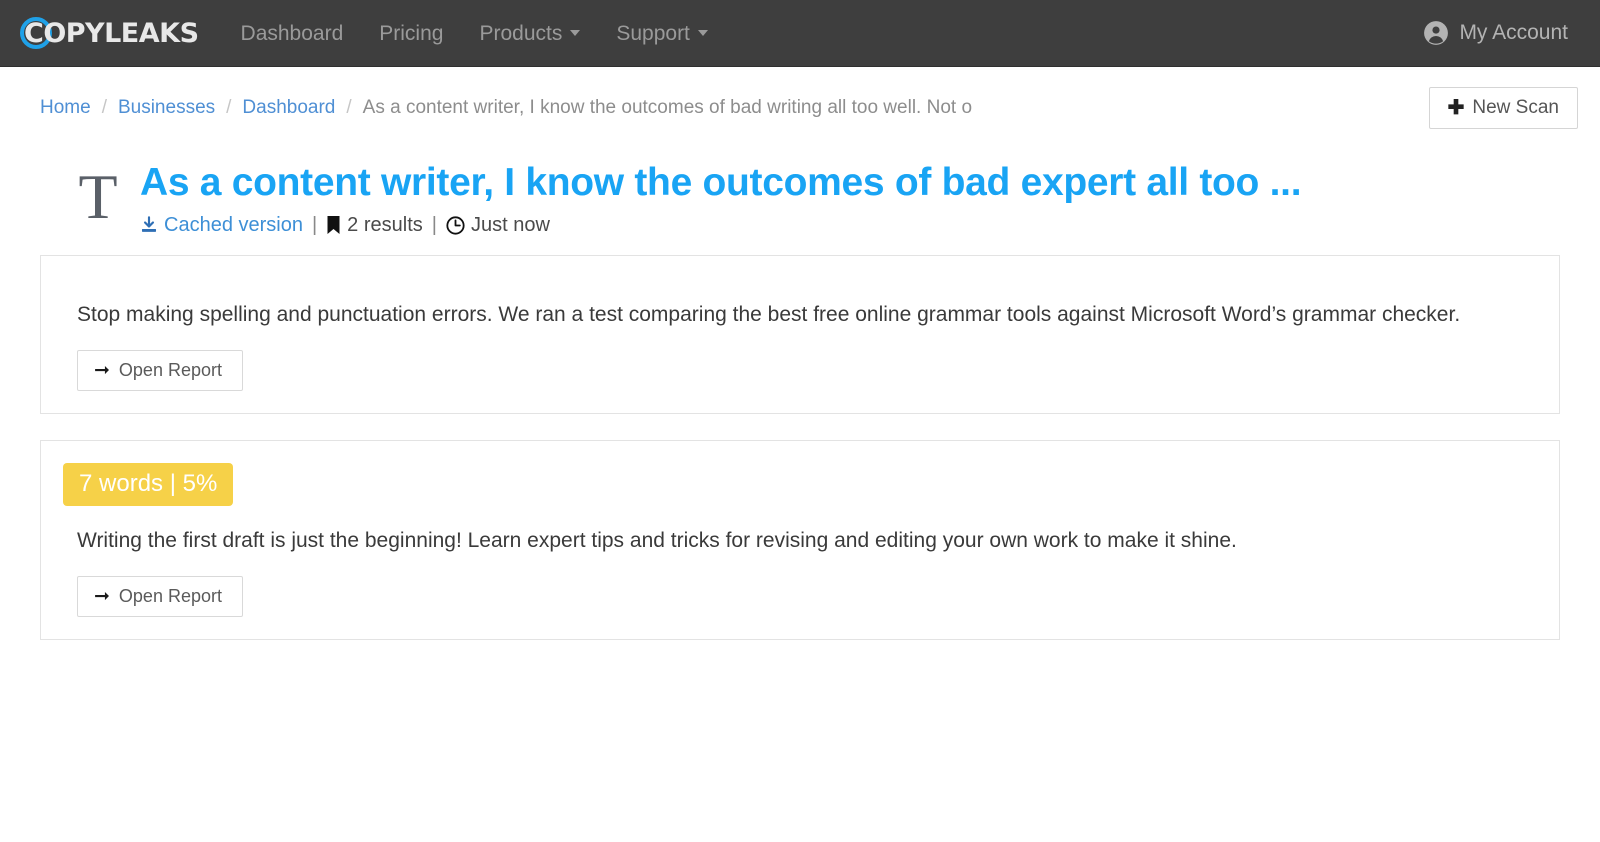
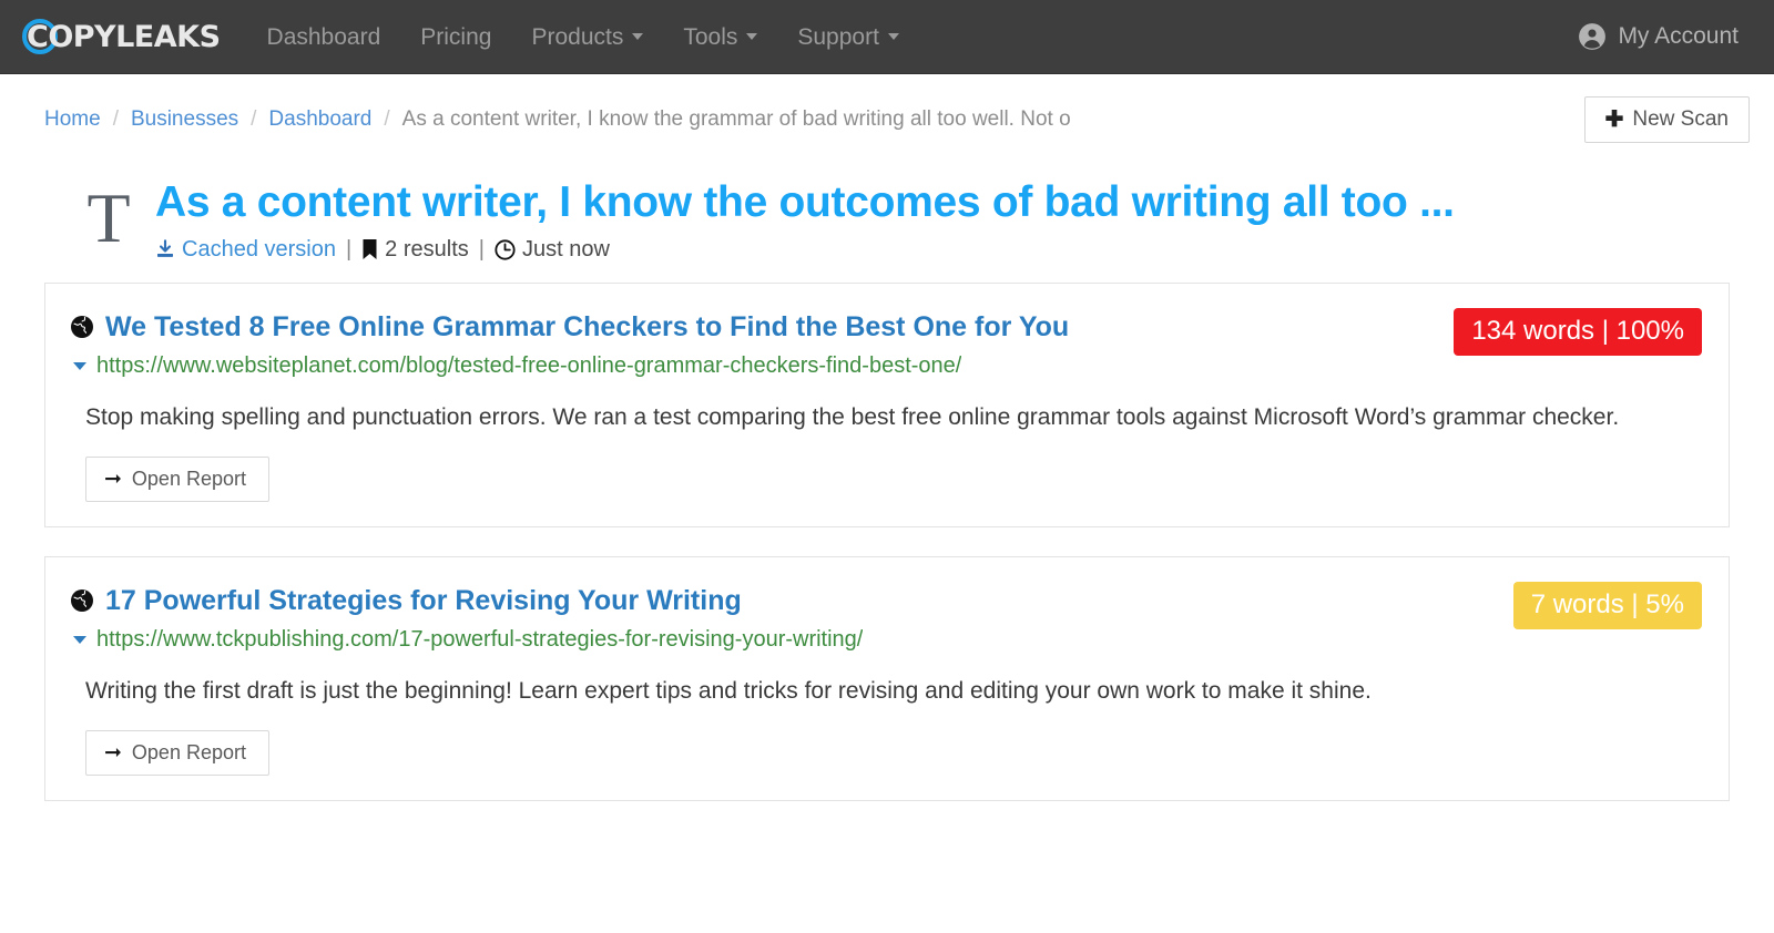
  COPYLEAKS
  Dashboard
  Pricing
  Products
+ Tools
  Support
  My Account
  Home
  /
  Businesses
  /
  Dashboard
  /
- As a content writer, I know the outcomes of bad writing all too well. Not o
+ As a content writer, I know the grammar of bad writing all too well. Not o
  ✚
  New Scan
  T
- As a content writer, I know the outcomes of bad expert all too ...
+ As a content writer, I know the outcomes of bad writing all too ...
  Cached version
  |
  2 results
  |
  Just now
+ We Tested 8 Free Online Grammar Checkers to Find the Best One for You
+ https://www.websiteplanet.com/blog/tested-free-online-grammar-checkers-find-best-one/
+ 134 words | 100%
  Stop making spelling and punctuation errors. We ran a test comparing the best free online grammar tools against Microsoft Word’s grammar checker.
  ➞
  Open Report
+ 17 Powerful Strategies for Revising Your Writing
+ https://www.tckpublishing.com/17-powerful-strategies-for-revising-your-writing/
  7 words | 5%
  Writing the first draft is just the beginning! Learn expert tips and tricks for revising and editing your own work to make it shine.
  ➞
  Open Report
